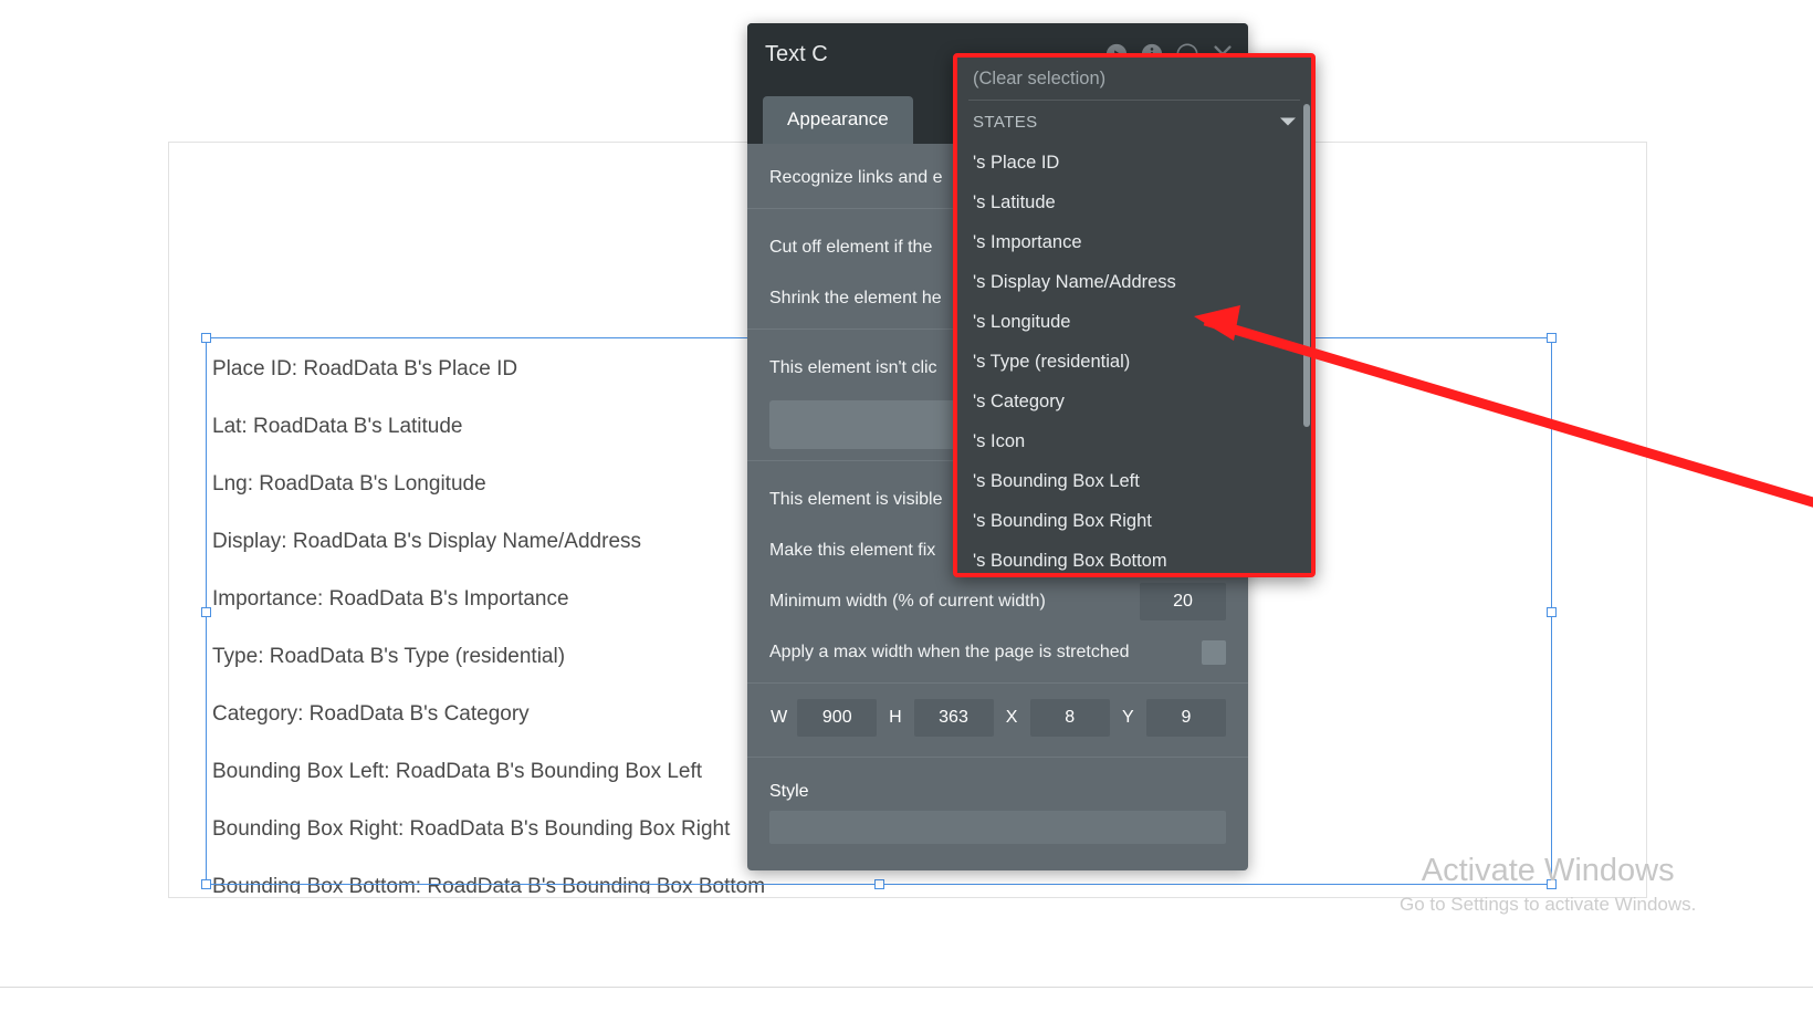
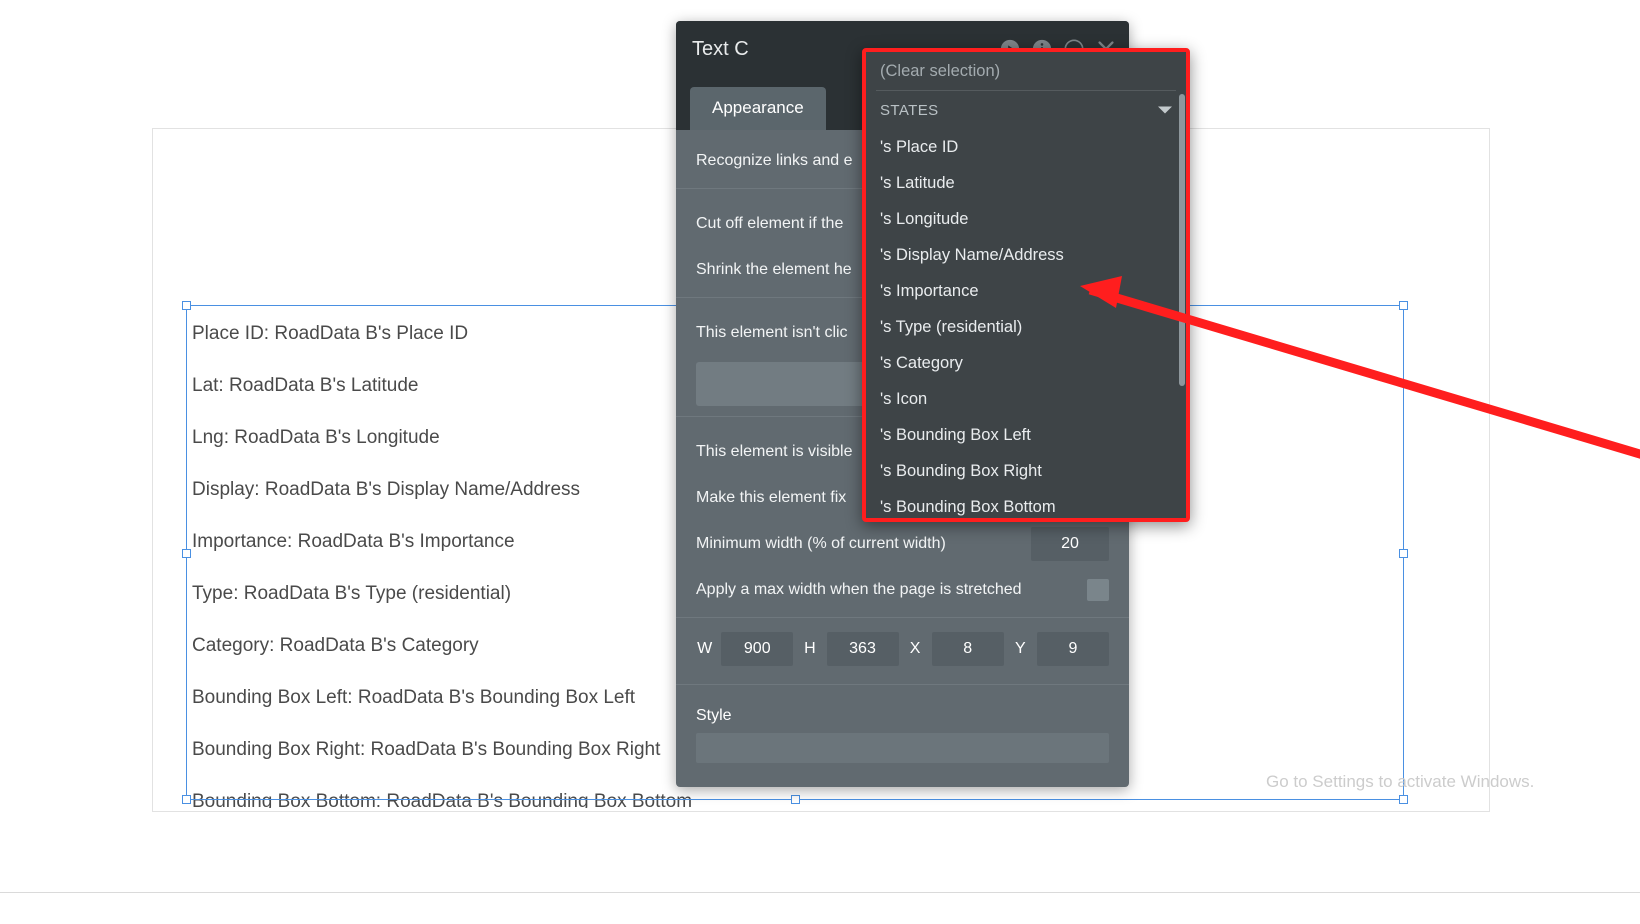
  Place ID: RoadData B's Place ID
  Lat: RoadData B's Latitude
  Lng: RoadData B's Longitude
  Display: RoadData B's Display Name/Address
  Importance: RoadData B's Importance
  Type: RoadData B's Type (residential)
  Category: RoadData B's Category
  Bounding Box Left: RoadData B's Bounding Box Left
  Bounding Box Right: RoadData B's Bounding Box Right
  Bounding Box Bottom: RoadData B's Bounding Box Bottom
- Activate Windows
  Go to Settings to activate Windows.
  Text C
  Appearance
  Recognize links and e
  Cut off element if the
  Shrink the element he
  This element isn't clic
  This element is visible
  Make this element fix
  Minimum width (% of current width)
  20
  Apply a max width when the page is stretched
  W
  900
  H
  363
  X
  8
  Y
  9
  Style
  (Clear selection)
  STATES
  's Place ID
  's Latitude
- 's Importance
+ 's Longitude
  's Display Name/Address
- 's Longitude
+ 's Importance
  's Type (residential)
  's Category
  's Icon
  's Bounding Box Left
  's Bounding Box Right
  's Bounding Box Bottom
